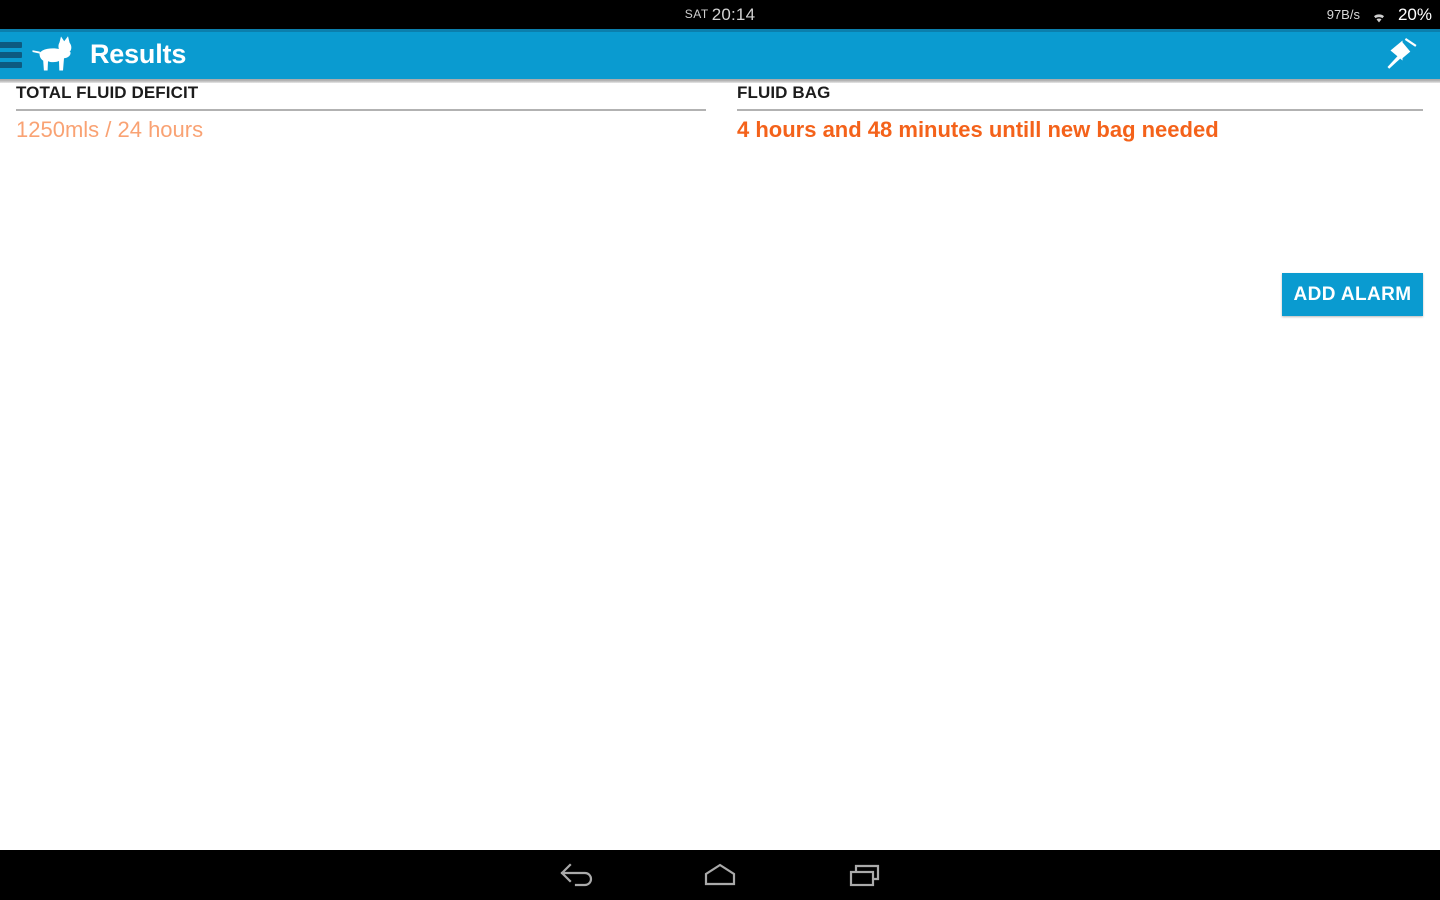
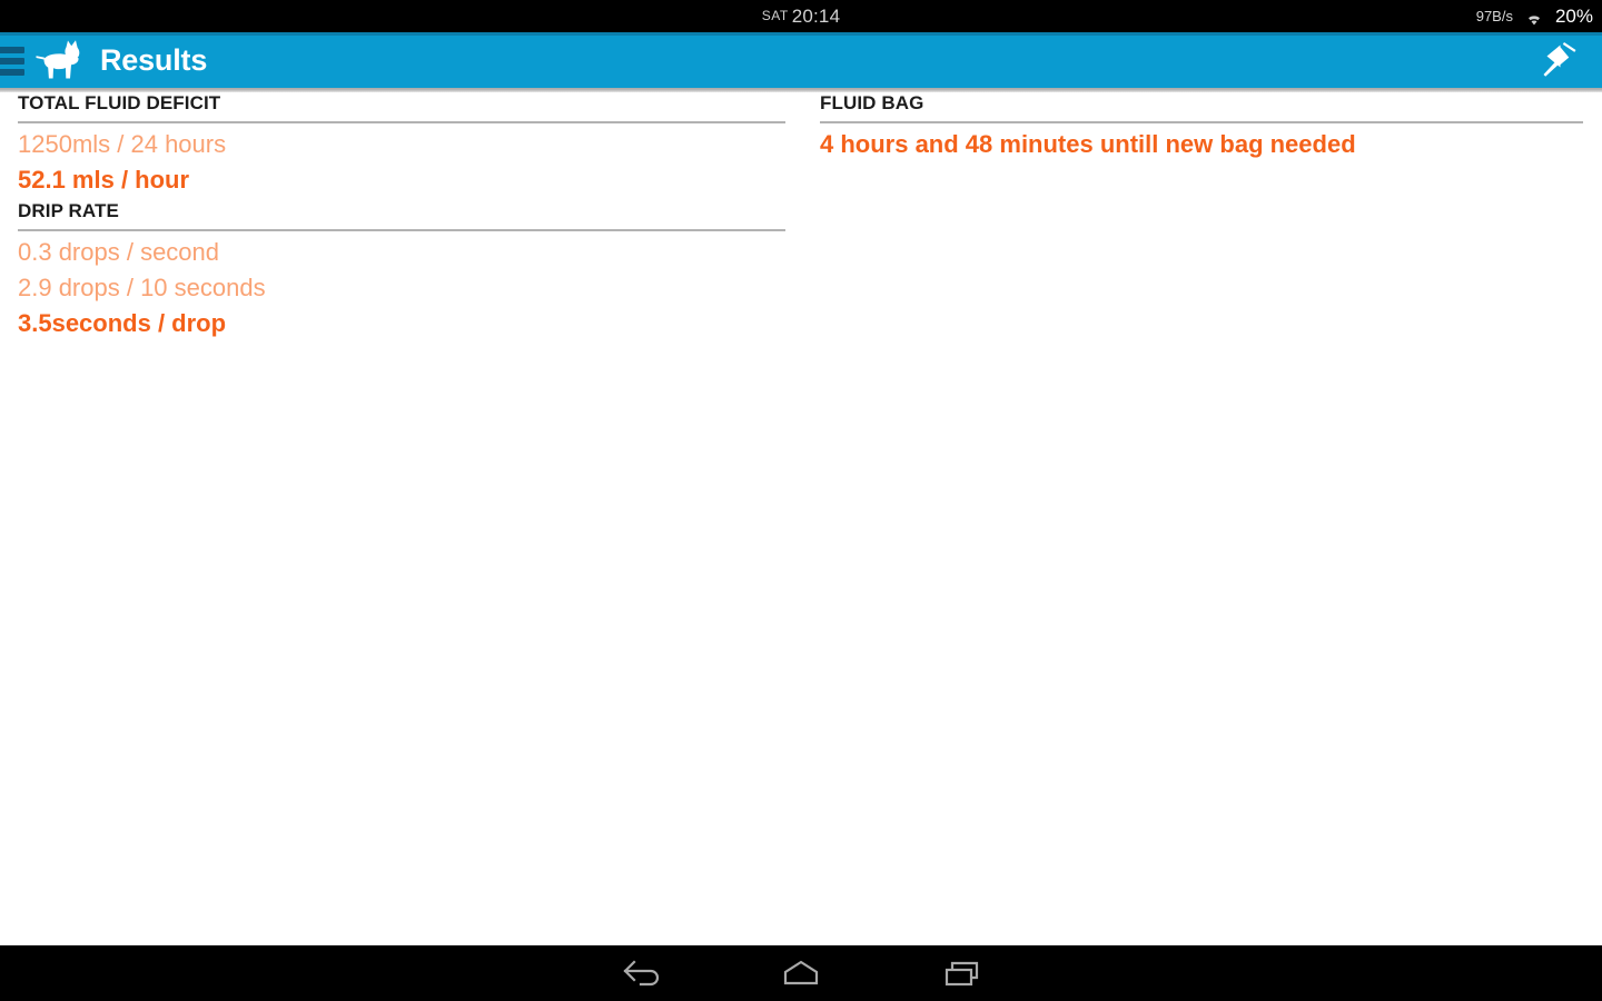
  SAT 20:14
  97B/s
  20%
  Results
  TOTAL FLUID DEFICIT
  1250mls / 24 hours
+ 52.1 mls / hour
+ DRIP RATE
+ 0.3 drops / second
+ 2.9 drops / 10 seconds
+ 3.5seconds / drop
  FLUID BAG
  4 hours and 48 minutes untill new bag needed
- ADD ALARM
